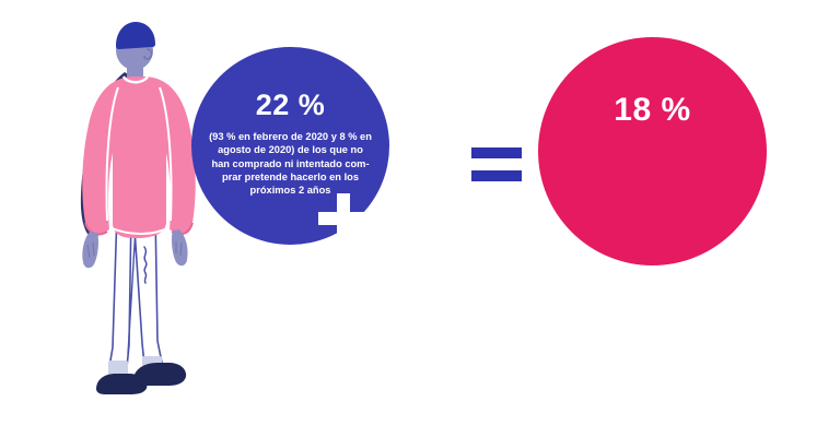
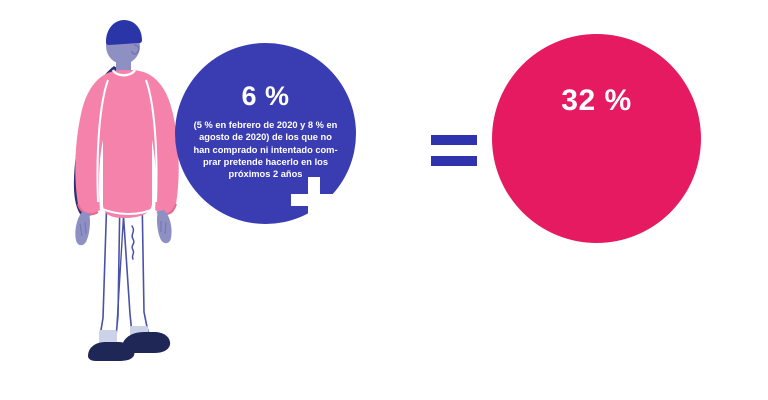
- 22 %
+ 6 %
- (93 % en febrero de 2020 y 8 % en agosto de 2020) de los que no han comprado ni intentado com-prar pretende hacerlo en los próximos 2 años
+ (5 % en febrero de 2020 y 8 % en agosto de 2020) de los que no han comprado ni intentado com-prar pretende hacerlo en los próximos 2 años
- 18 %
+ 32 %
